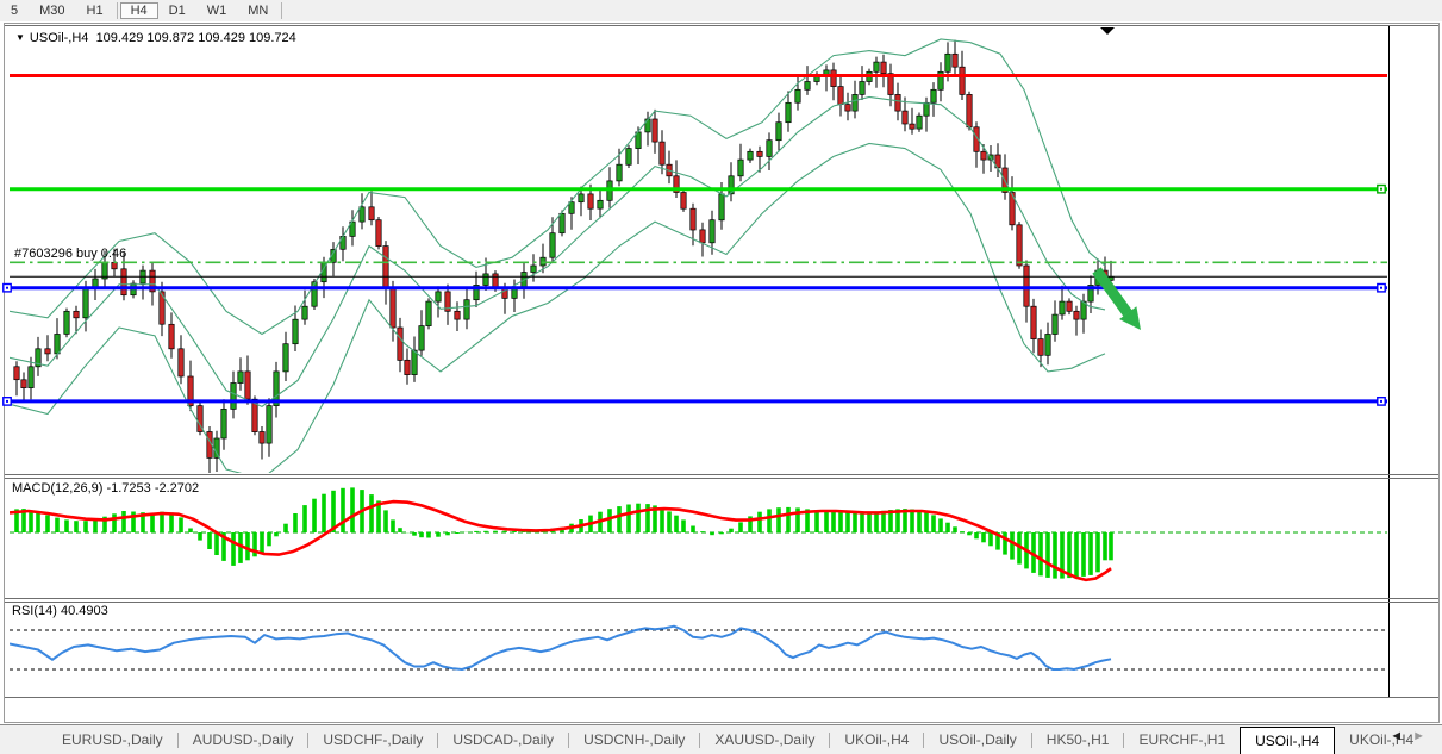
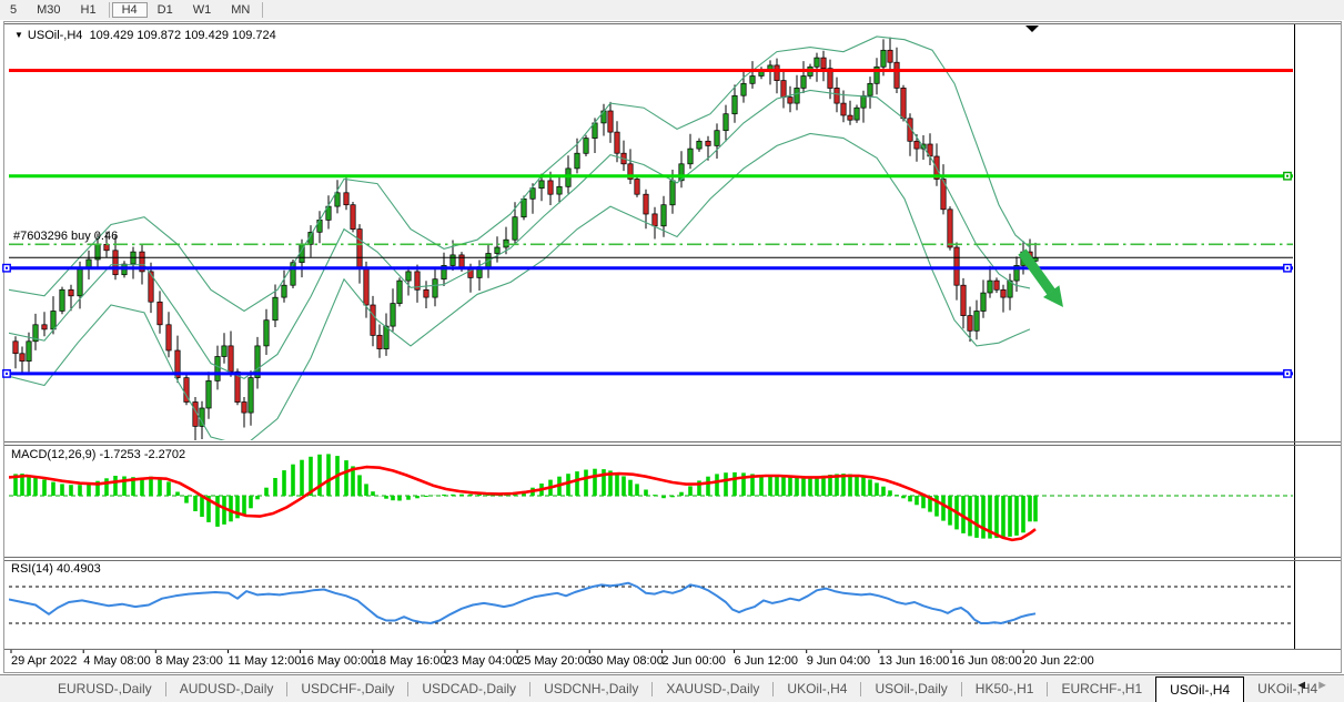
  5
  M30
  H1
  H4
  D1
  W1
  MN
+ 29 Apr 2022
+ 4 May 08:00
+ 8 May 23:00
+ 11 May 12:00
+ 16 May 00:00
+ 18 May 16:00
+ 23 May 04:00
+ 25 May 20:00
+ 30 May 08:00
+ 2 Jun 00:00
+ 6 Jun 12:00
+ 9 Jun 04:00
+ 13 Jun 16:00
+ 16 Jun 08:00
+ 20 Jun 22:00
  ▼ USOil-,H4 109.429 109.872 109.429 109.724
  #7603296 buy 0.46
  MACD(12,26,9) -1.7253 -2.2702
  RSI(14) 40.4903
  EURUSD-,Daily
  AUDUSD-,Daily
  USDCHF-,Daily
  USDCAD-,Daily
  USDCNH-,Daily
  XAUUSD-,Daily
  UKOil-,H4
  USOil-,Daily
  HK50-,H1
  EURCHF-,H1
  USOil-,H4
  UKOil-,H4
  ◄►
